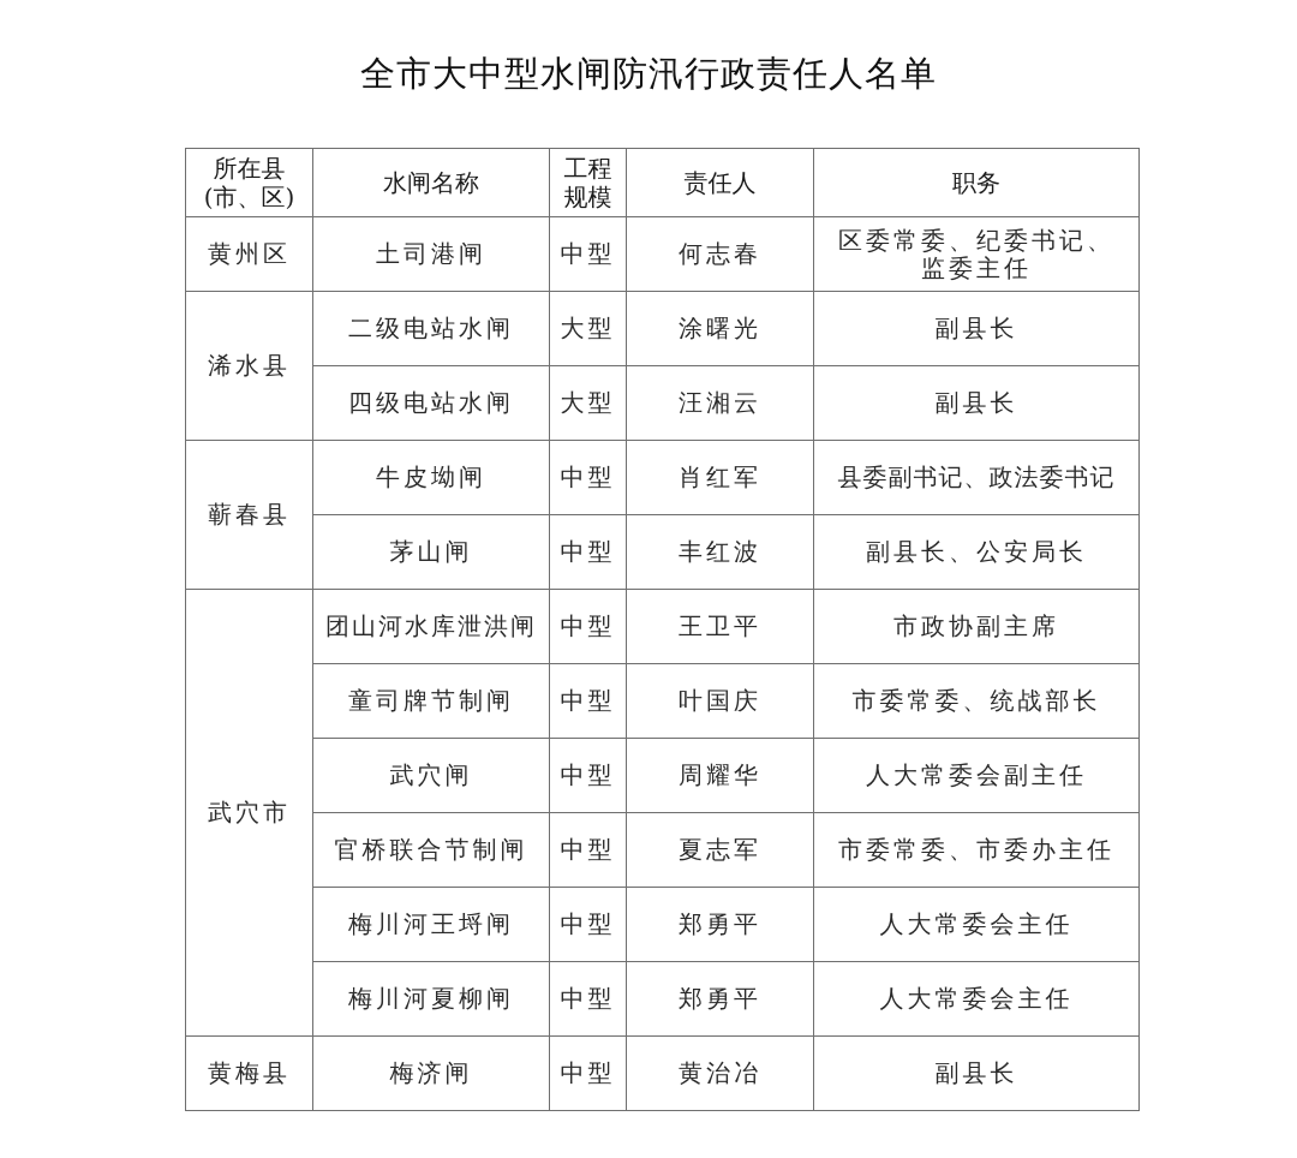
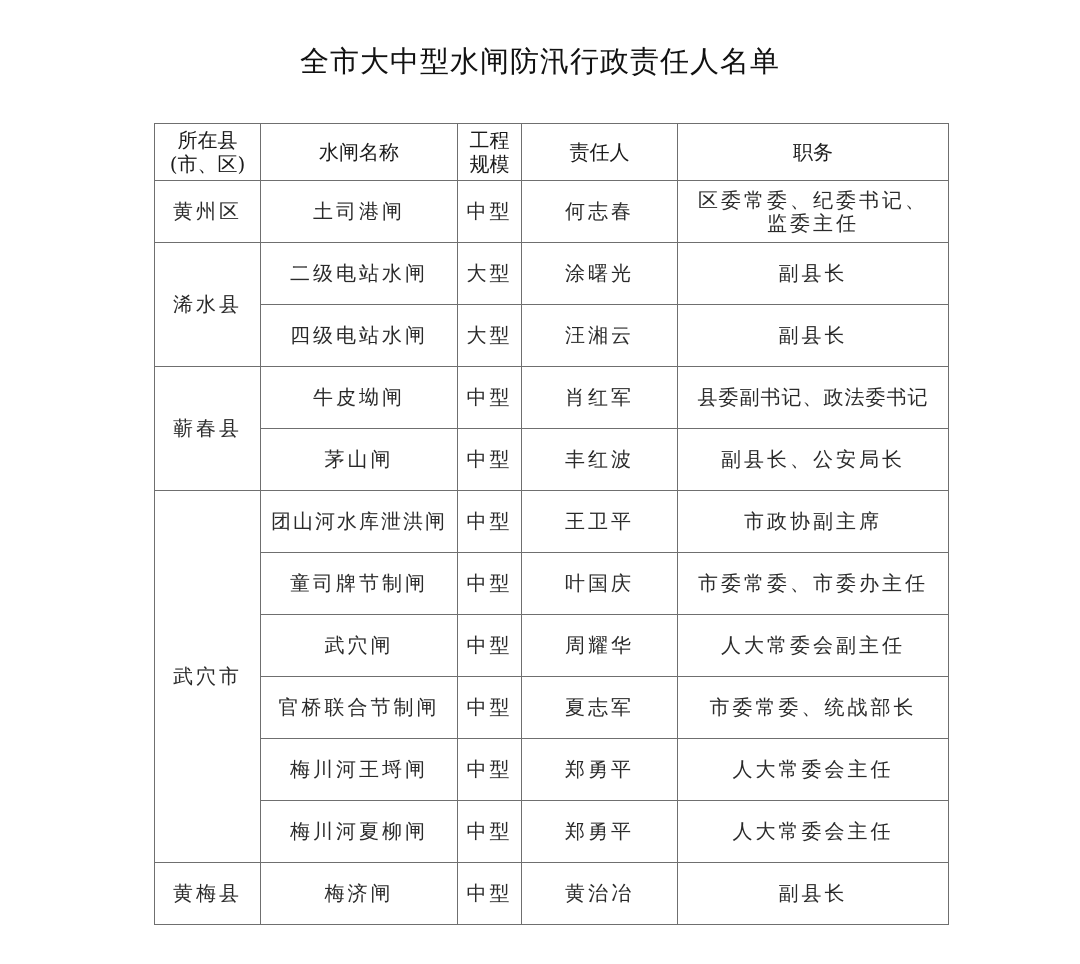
  全市大中型水闸防汛行政责任人名单
  所在县 (市、区)	水闸名称	工程 规模	责任人	职务
  黄州区	土司港闸	中型	何志春	区委常委、纪委书记、 监委主任
  浠水县	二级电站水闸	大型	涂曙光	副县长
  四级电站水闸	大型	汪湘云	副县长
  蕲春县	牛皮坳闸	中型	肖红军	县委副书记、政法委书记
  茅山闸	中型	丰红波	副县长、公安局长
  武穴市	团山河水库泄洪闸	中型	王卫平	市政协副主席
- 童司牌节制闸	中型	叶国庆	市委常委、统战部长
+ 童司牌节制闸	中型	叶国庆	市委常委、市委办主任
  武穴闸	中型	周耀华	人大常委会副主任
- 官桥联合节制闸	中型	夏志军	市委常委、市委办主任
+ 官桥联合节制闸	中型	夏志军	市委常委、统战部长
  梅川河王埒闸	中型	郑勇平	人大常委会主任
  梅川河夏柳闸	中型	郑勇平	人大常委会主任
  黄梅县	梅济闸	中型	黄治冶	副县长
